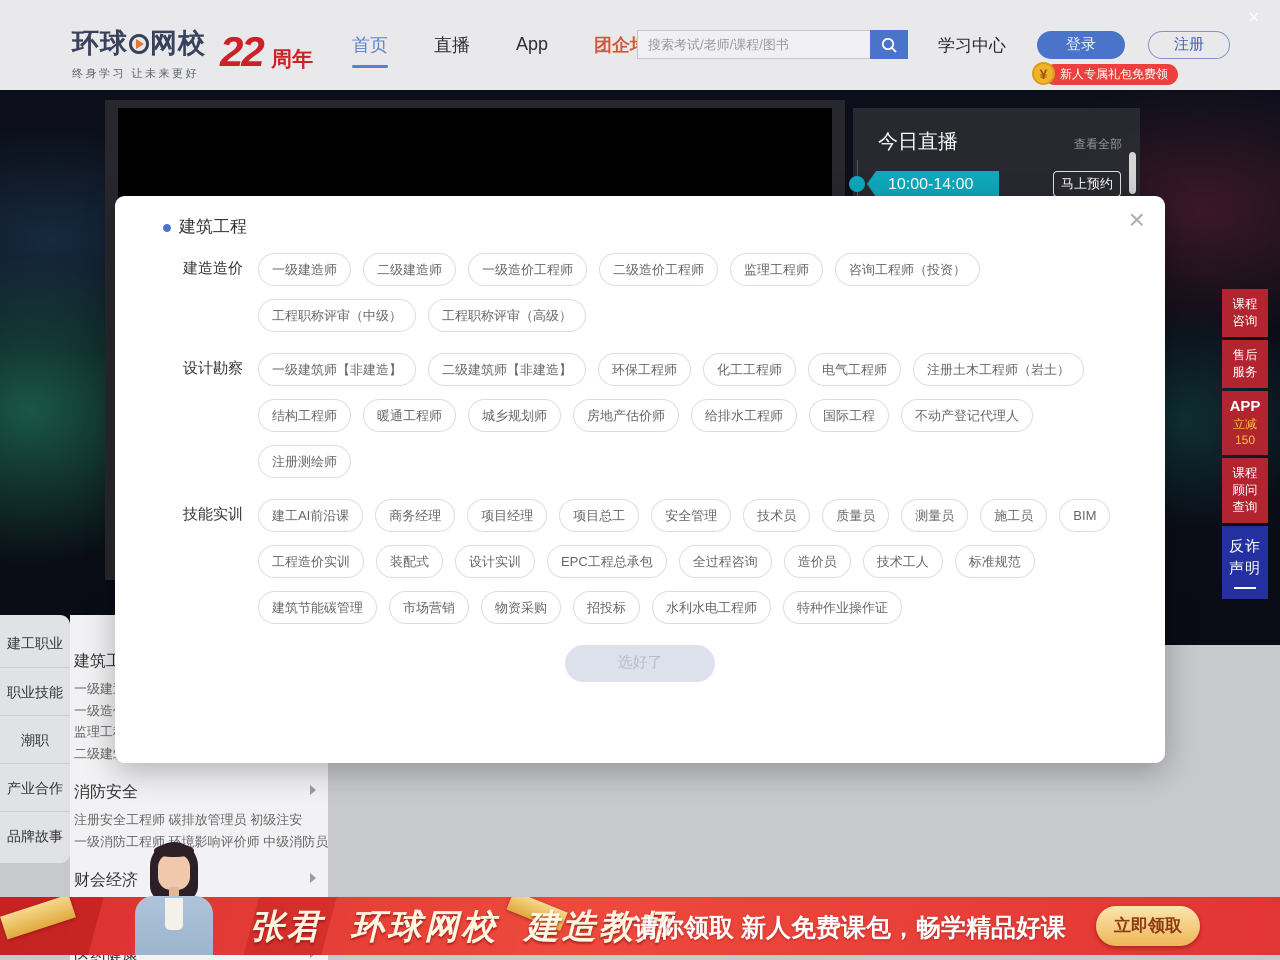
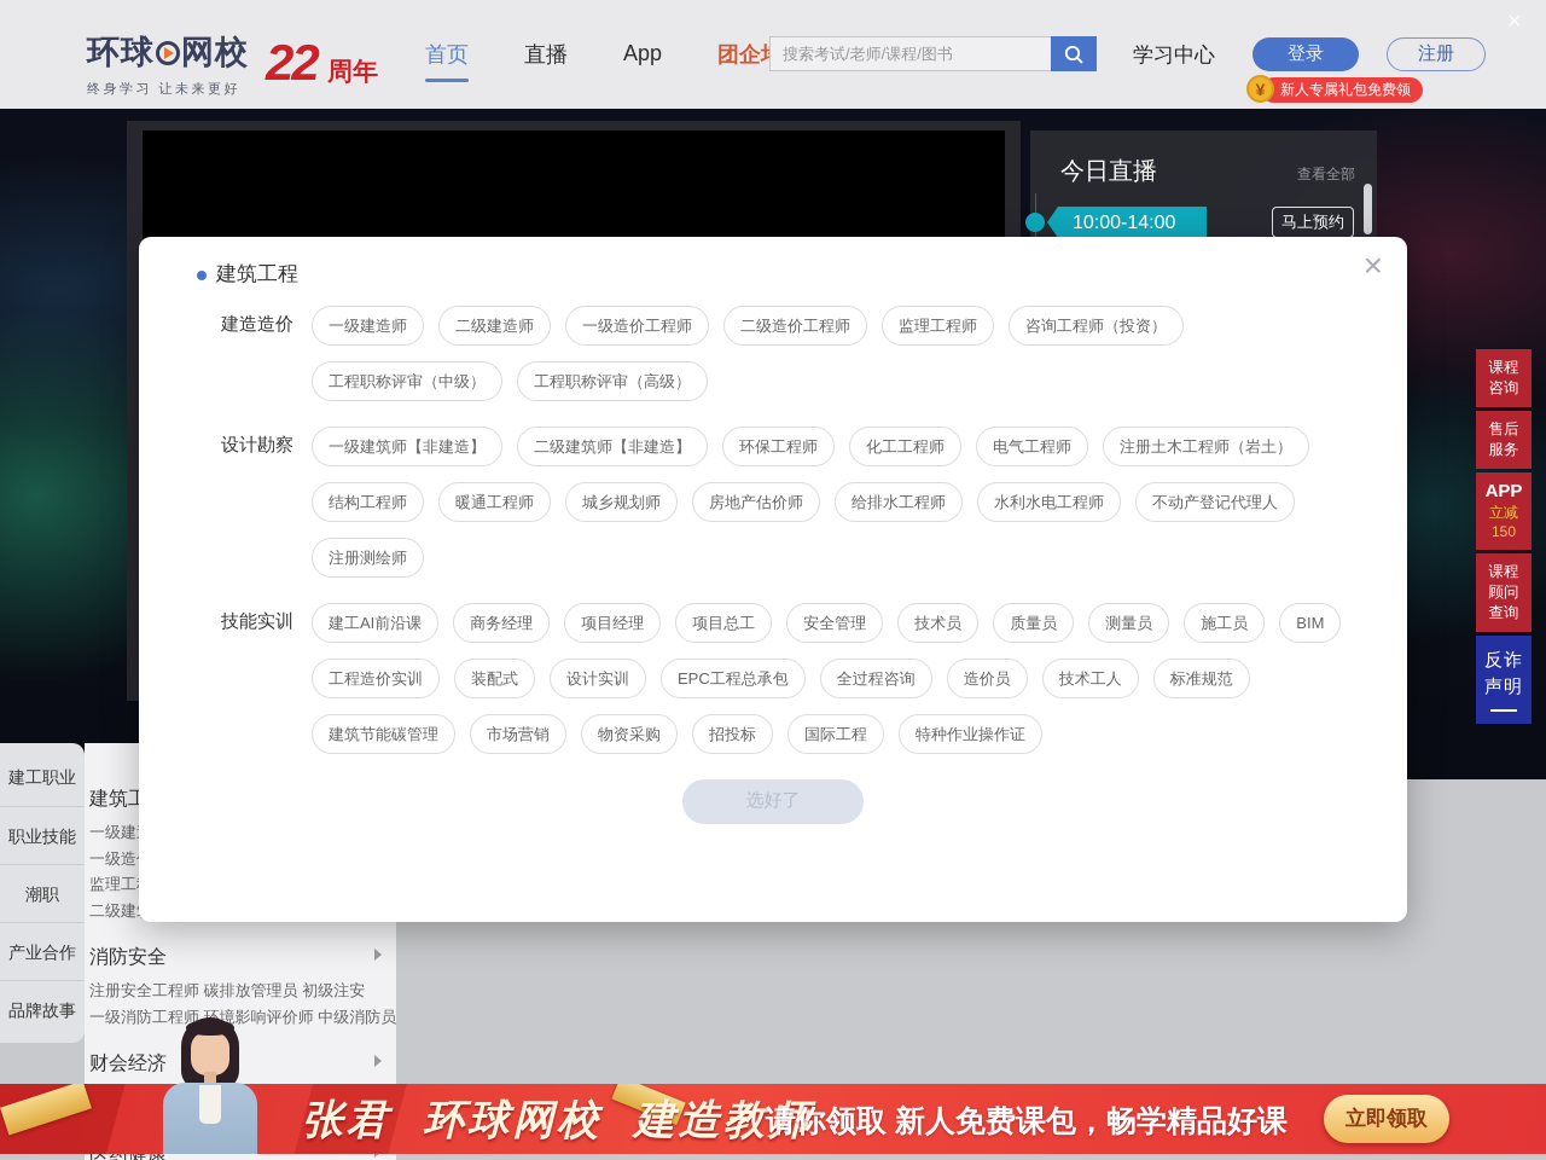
  环球
  网校
  终身学习 让未来更好
  22 周年
  首页
  直播
  App
  搜索考试/老师/课程/图书
  学习中心
  登录
  注册
  ¥
  新人专属礼包免费领
  今日直播
  查看全部
  10:00-14:00
  马上预约
  建工职业
  职业技能
  潮职
  产业合作
  品牌故事
  建筑工
  消防安全
  注册安全工程师 碳排放管理员 初级注安
  一级消防工程师 环境影响评价师 中级消防员
  财会经济
  医药健康
  ×
  建筑工程
  建造造价
  一级建造师
  二级建造师
  一级造价工程师
  二级造价工程师
  监理工程师
  咨询工程师（投资）
  工程职称评审（中级）
  工程职称评审（高级）
  设计勘察
  一级建筑师【非建造】
  二级建筑师【非建造】
  环保工程师
  化工工程师
  电气工程师
  注册土木工程师（岩土）
  结构工程师
  暖通工程师
  城乡规划师
  房地产估价师
  给排水工程师
- 国际工程
+ 水利水电工程师
  不动产登记代理人
  注册测绘师
  技能实训
  建工AI前沿课
  商务经理
  项目经理
  项目总工
  安全管理
  技术员
  质量员
  测量员
  施工员
  BIM
  工程造价实训
  装配式
  设计实训
  EPC工程总承包
  全过程咨询
  造价员
  技术工人
  标准规范
  建筑节能碳管理
  市场营销
  物资采购
  招投标
- 水利水电工程师
+ 国际工程
  特种作业操作证
  选好了
  课程
  咨询
  售后
  服务
  APP
  立减150
  课程
  顾问
  查询
  反诈
  声明
  张君 环球网校 建造教师
  请你领取 新人免费课包，畅学精品好课
  立即领取
